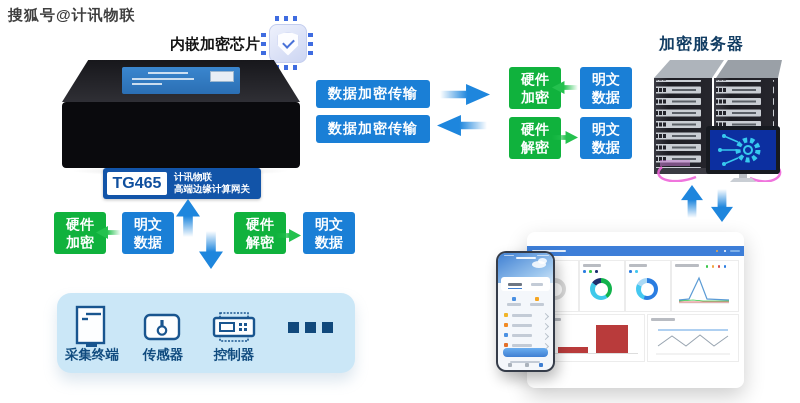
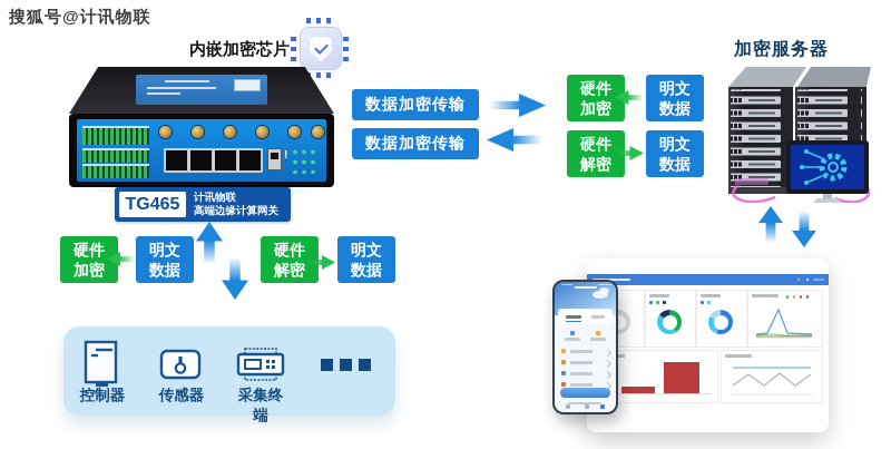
  搜狐号@计讯物联
  内嵌加密芯片
+ !
  TG465
  计讯物联
  高端边缘计算网关
  数据加密传输
  数据加密传输
  硬件加密
  明文数据
  硬件解密
  明文数据
  加密服务器
  硬件加密
  明文数据
  硬件解密
  明文数据
- 采集终端
+ 控制器
  传感器
- 控制器
+ 采集终端
